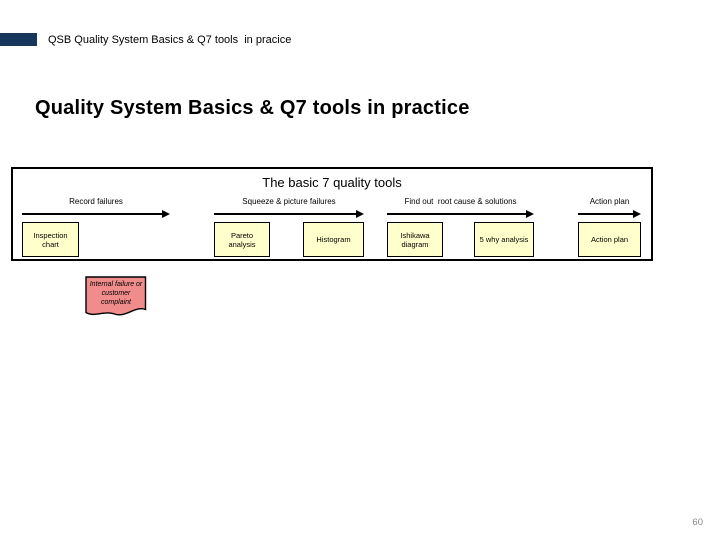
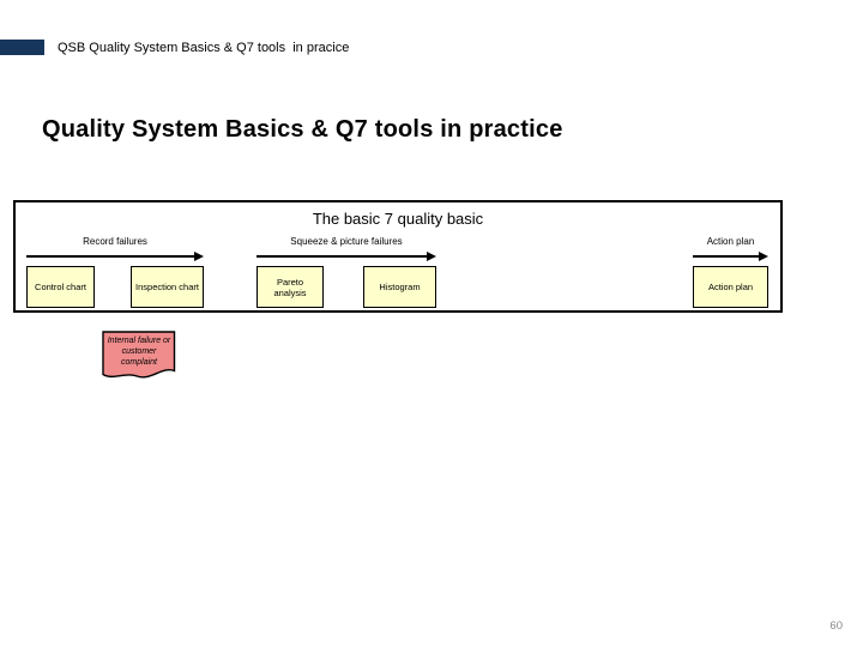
  QSB Quality System Basics & Q7 tools in pracice
  Quality System Basics & Q7 tools in practice
- The basic 7 quality tools
+ The basic 7 quality basic
  Record failures
+ Control chart
  Inspection chart
  Squeeze & picture failures
  Pareto analysis
  Histogram
- Find out root cause & solutions
- Ishikawa diagram
- 5 why analysis
  Action plan
  Action plan
  60
